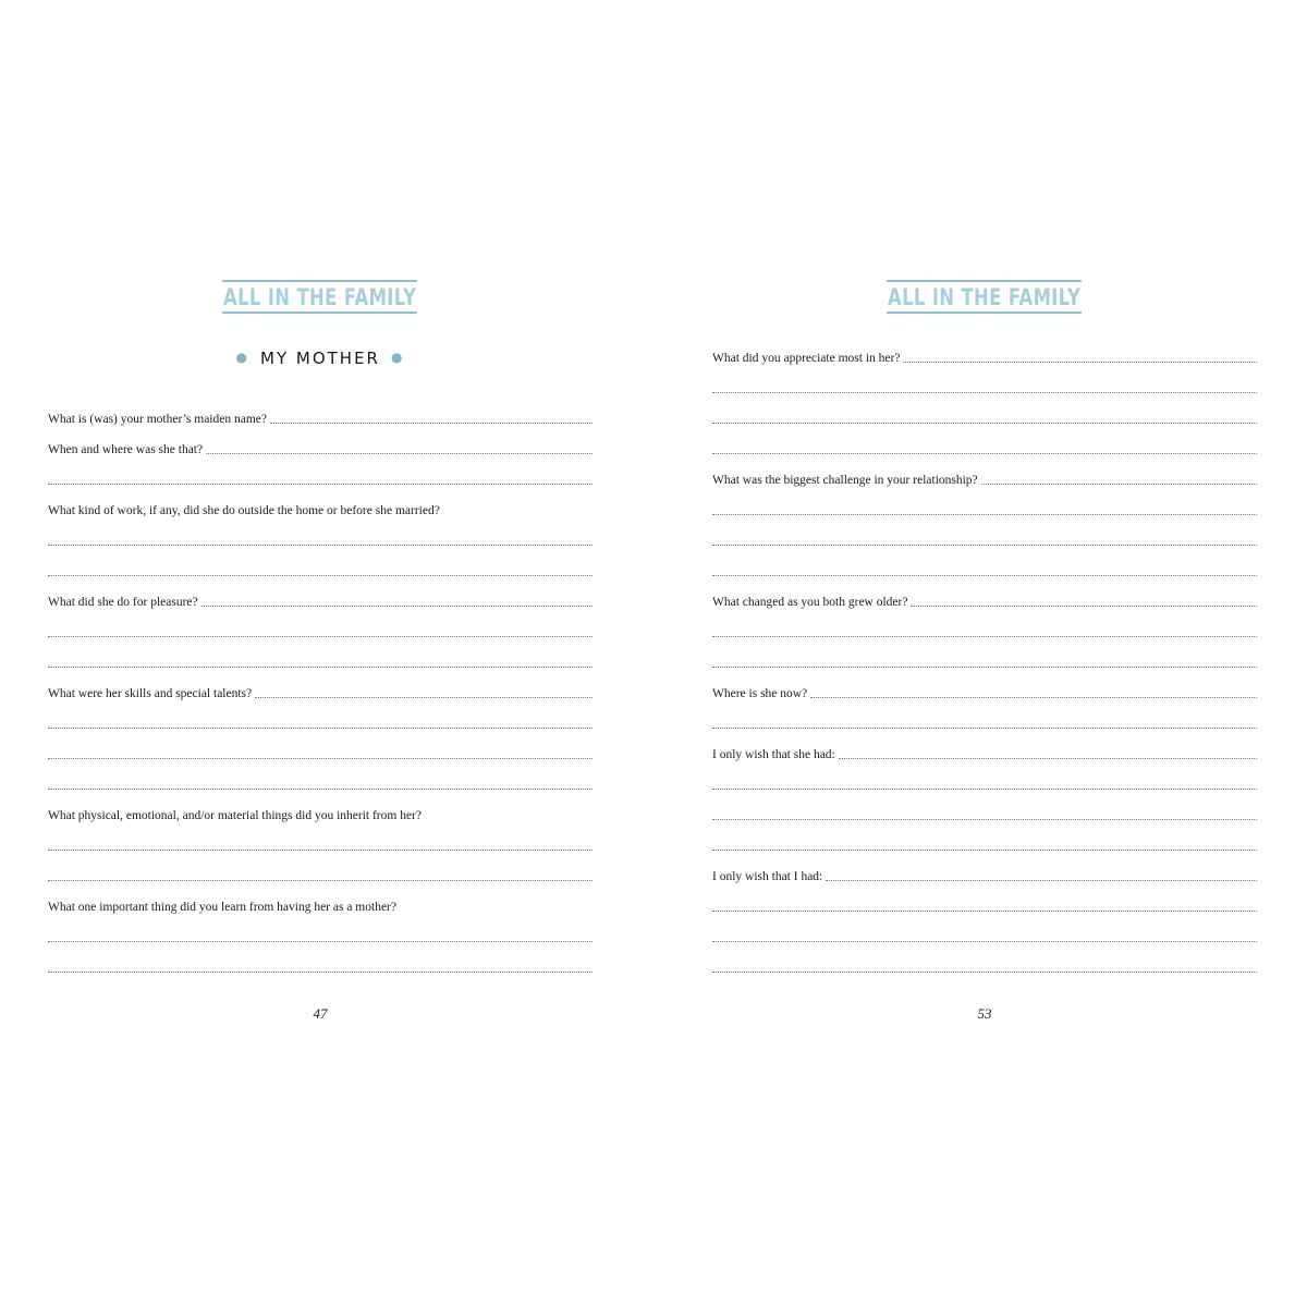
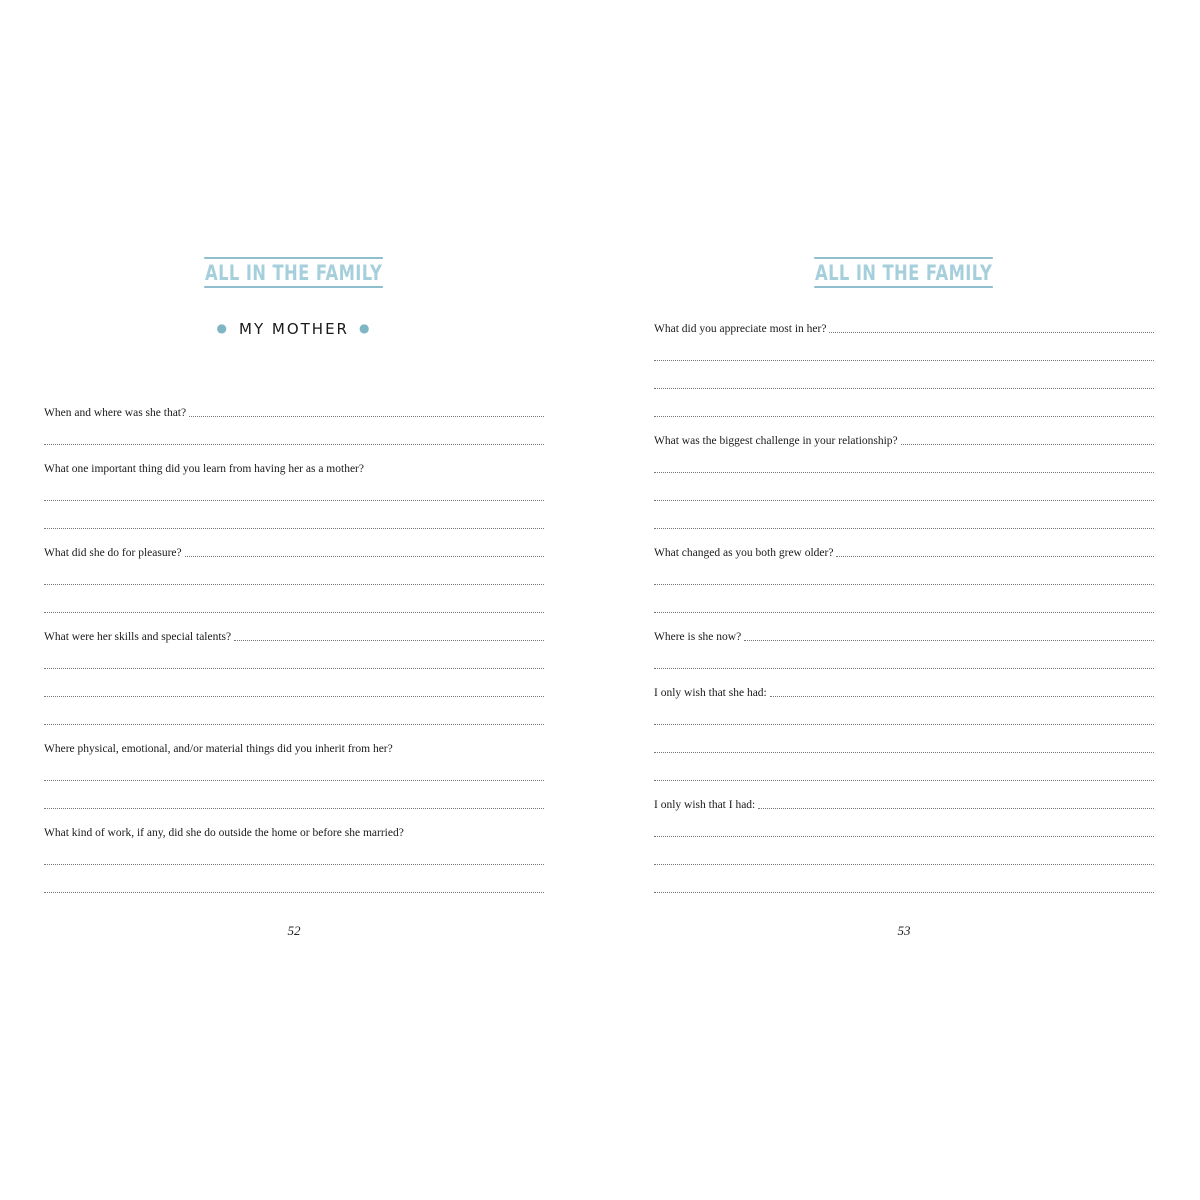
  ALL IN THE FAMILY
  ● MY MOTHER ●
- What is (was) your mother’s maiden name?
  When and where was she that?
- What kind of work, if any, did she do outside the home or before she married?
+ What one important thing did you learn from having her as a mother?
  What did she do for pleasure?
  What were her skills and special talents?
- What physical, emotional, and/or material things did you inherit from her?
+ Where physical, emotional, and/or material things did you inherit from her?
- What one important thing did you learn from having her as a mother?
+ What kind of work, if any, did she do outside the home or before she married?
- 47
+ 52
  ALL IN THE FAMILY
  What did you appreciate most in her?
  What was the biggest challenge in your relationship?
  What changed as you both grew older?
  Where is she now?
  I only wish that she had:
  I only wish that I had:
  53
